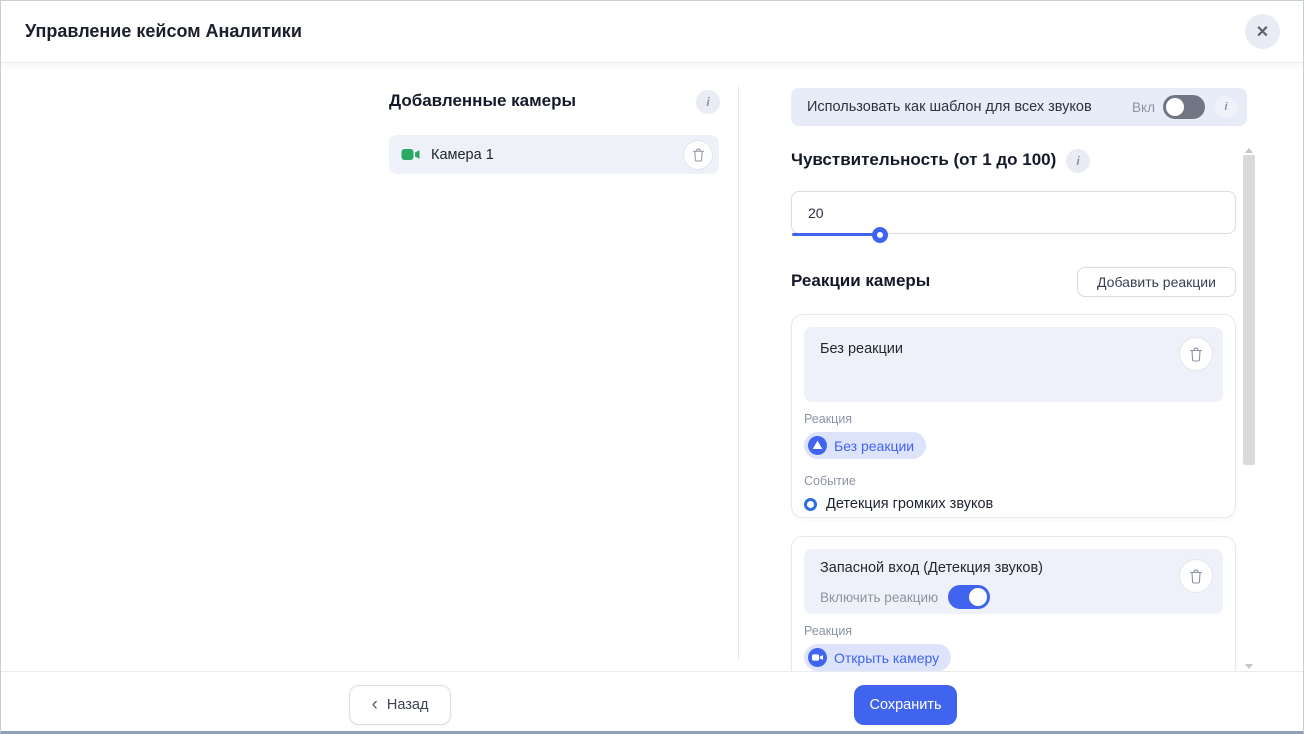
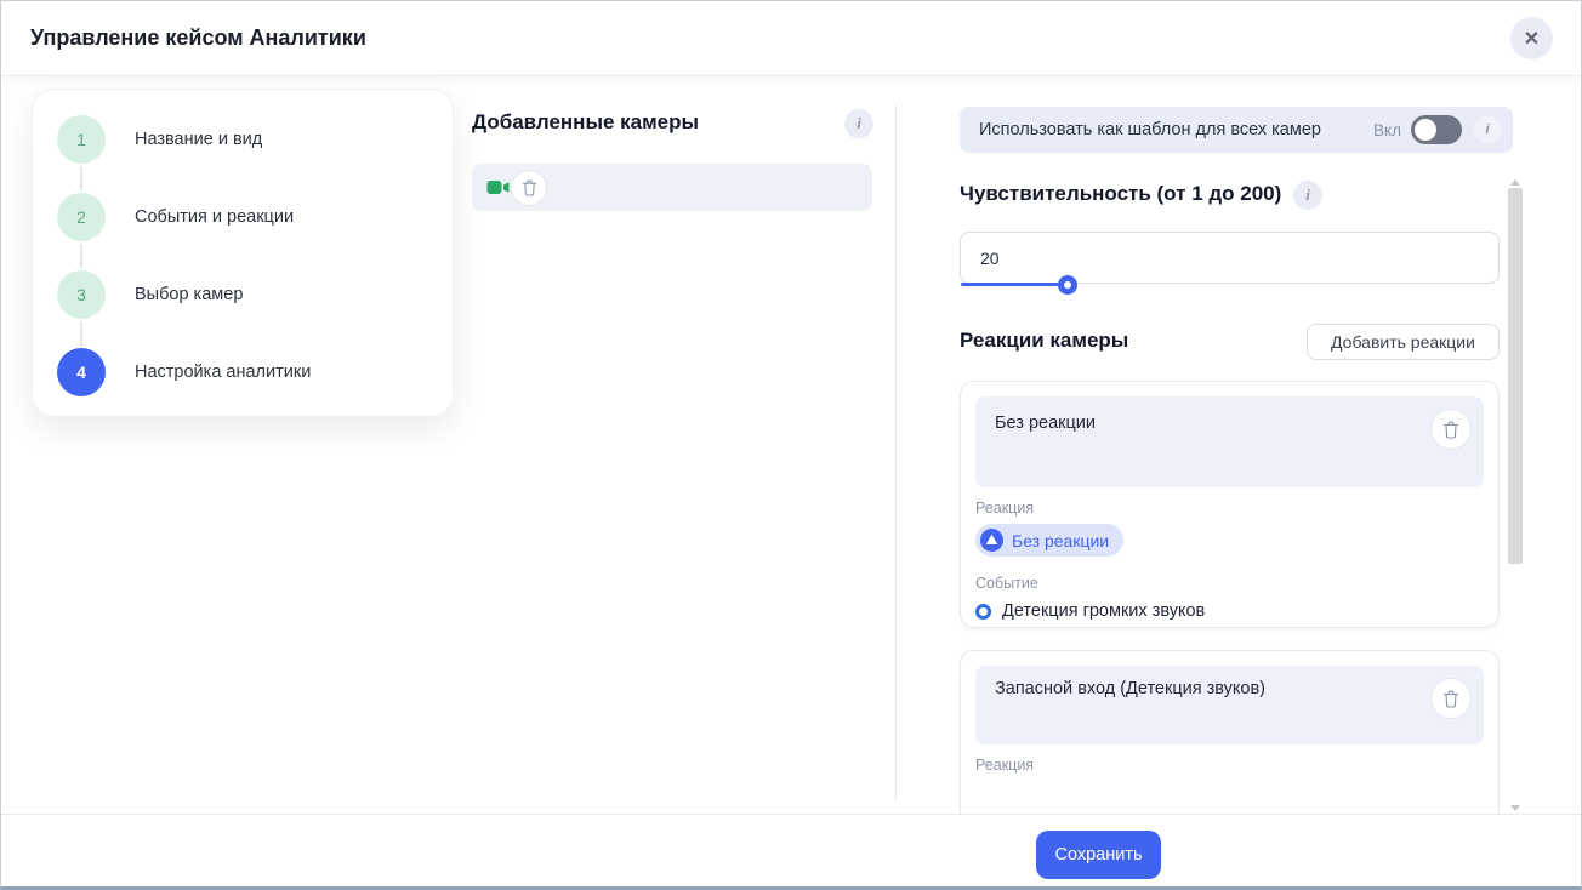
  Управление кейсом Аналитики
  ✕
+ 1
+ Название и вид
+ 2
+ События и реакции
+ 3
+ Выбор камер
+ 4
+ Настройка аналитики
  Добавленные камеры
  i
- Камера 1
- Использовать как шаблон для всех звуков
+ Использовать как шаблон для всех камер
  Вкл
  i
- Чувствительность (от 1 до 100)
+ Чувствительность (от 1 до 200)
  i
  20
  Реакции камеры
  Добавить реакции
  Без реакции
  Реакция
  Без реакции
  Событие
  Детекция громких звуков
  Запасной вход (Детекция звуков)
- Включить реакцию
  Реакция
- Открыть камеру
- ‹
- Назад
  Сохранить
